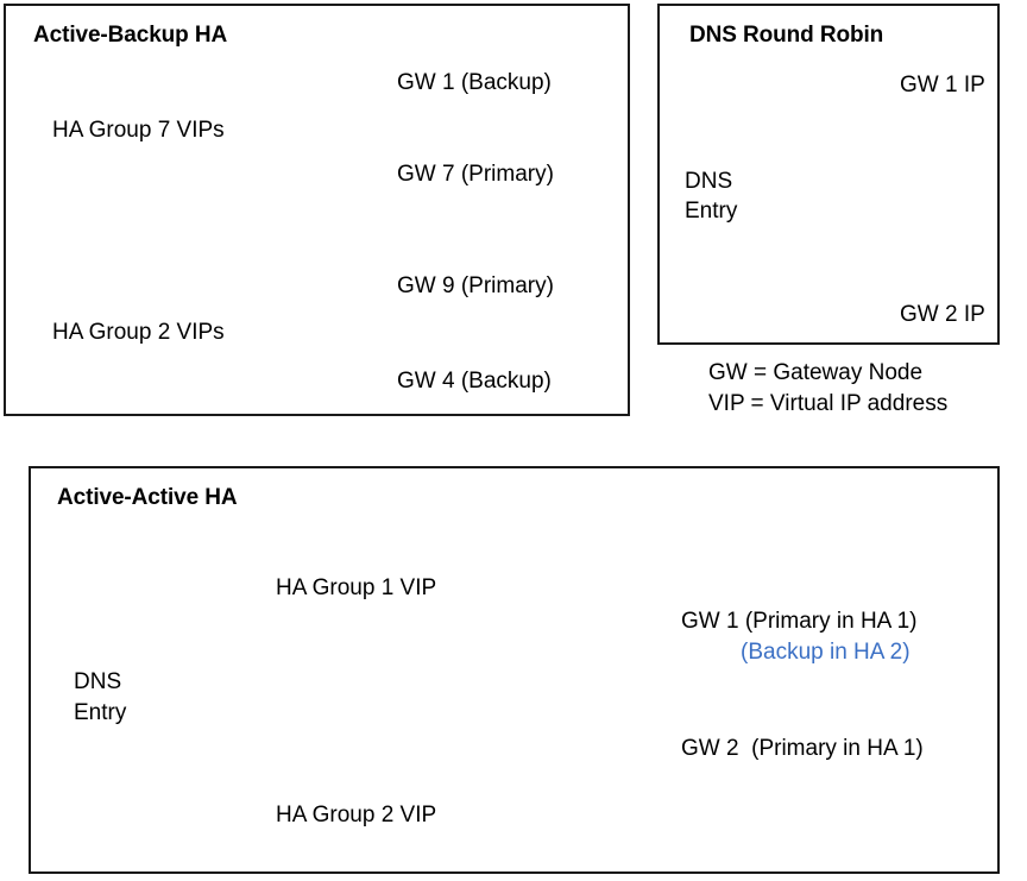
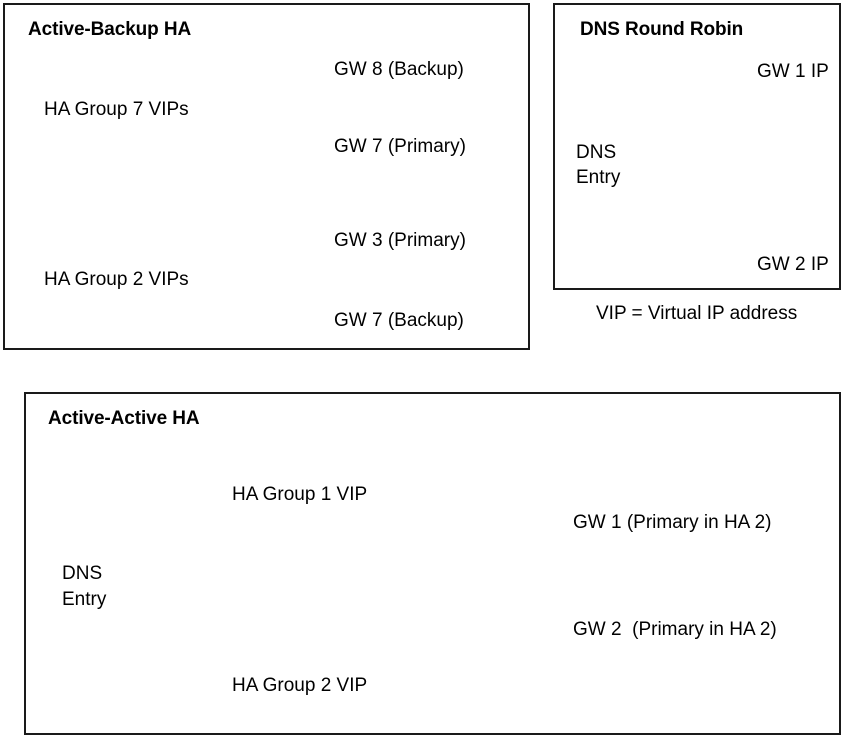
  Active-Backup HA
  HA Group 7 VIPs
- GW 1 (Backup)
+ GW 8 (Backup)
  GW 7 (Primary)
  HA Group 2 VIPs
- GW 9 (Primary)
+ GW 3 (Primary)
- GW 4 (Backup)
+ GW 7 (Backup)
  DNS Round Robin
  DNS
  Entry
  GW 1 IP
  GW 2 IP
- GW = Gateway Node
  VIP = Virtual IP address
  Active-Active HA
  DNS
  Entry
  HA Group 1 VIP
  HA Group 2 VIP
- GW 1 (Primary in HA 1)
+ GW 1 (Primary in HA 2)
- (Backup in HA 2)
- GW 2 (Primary in HA 1)
+ GW 2 (Primary in HA 2)
